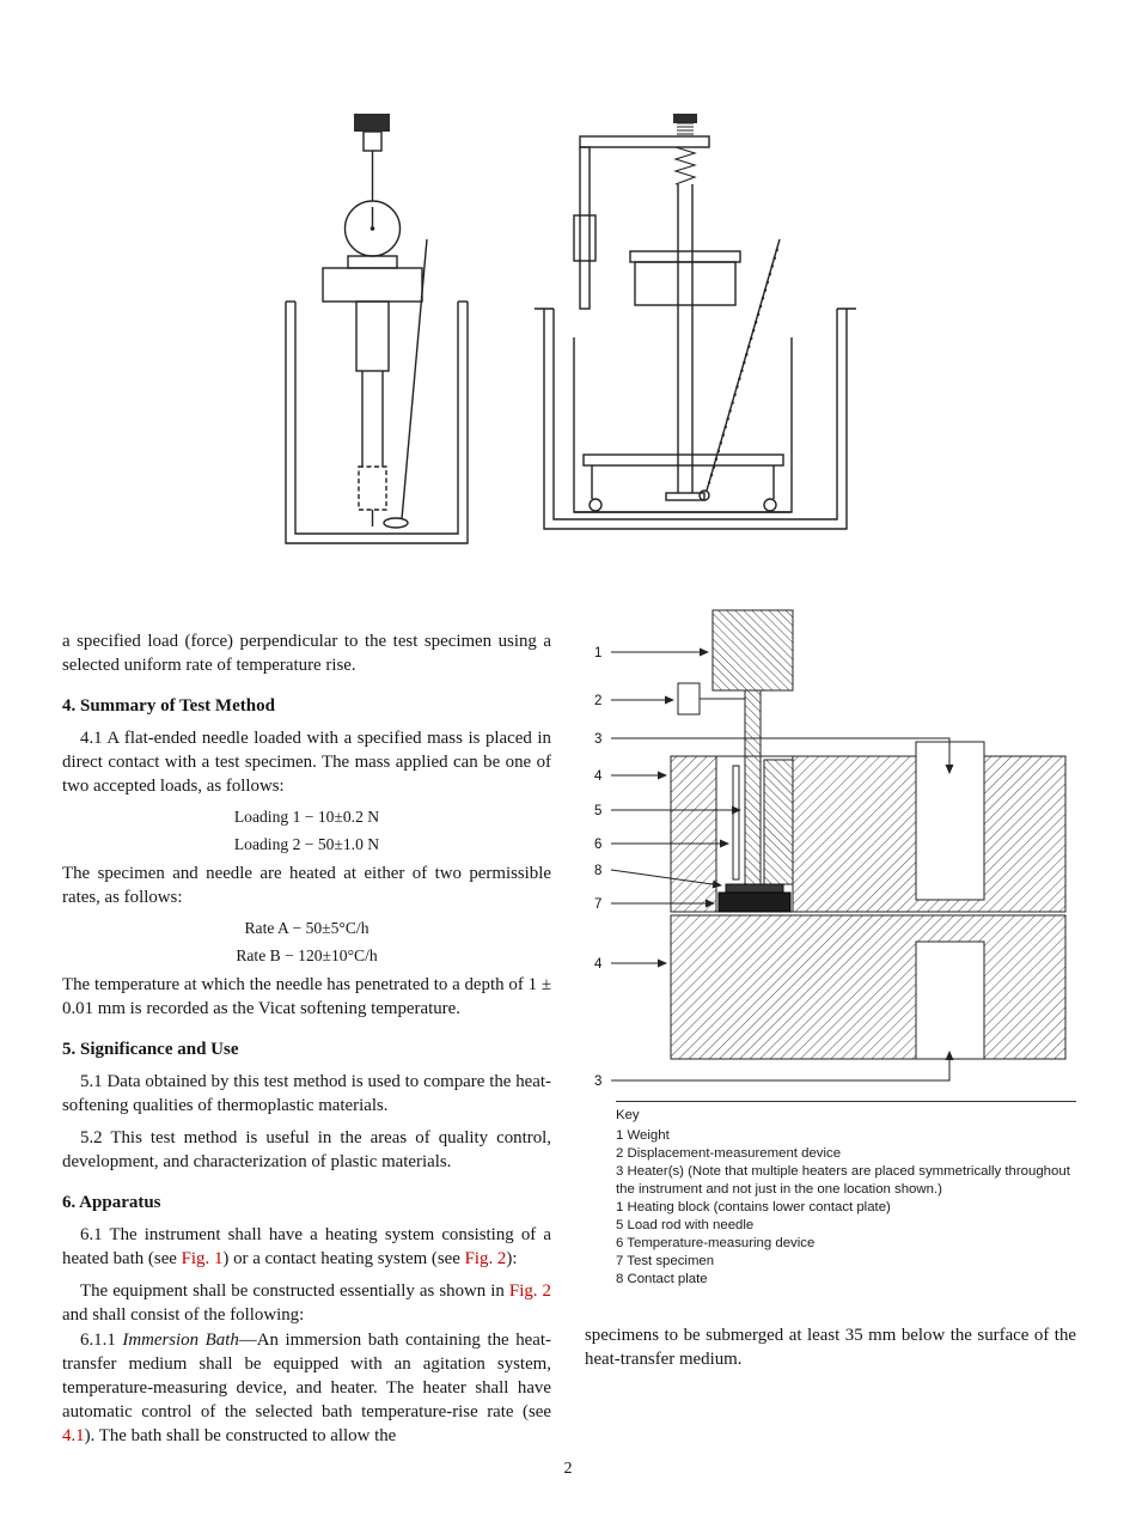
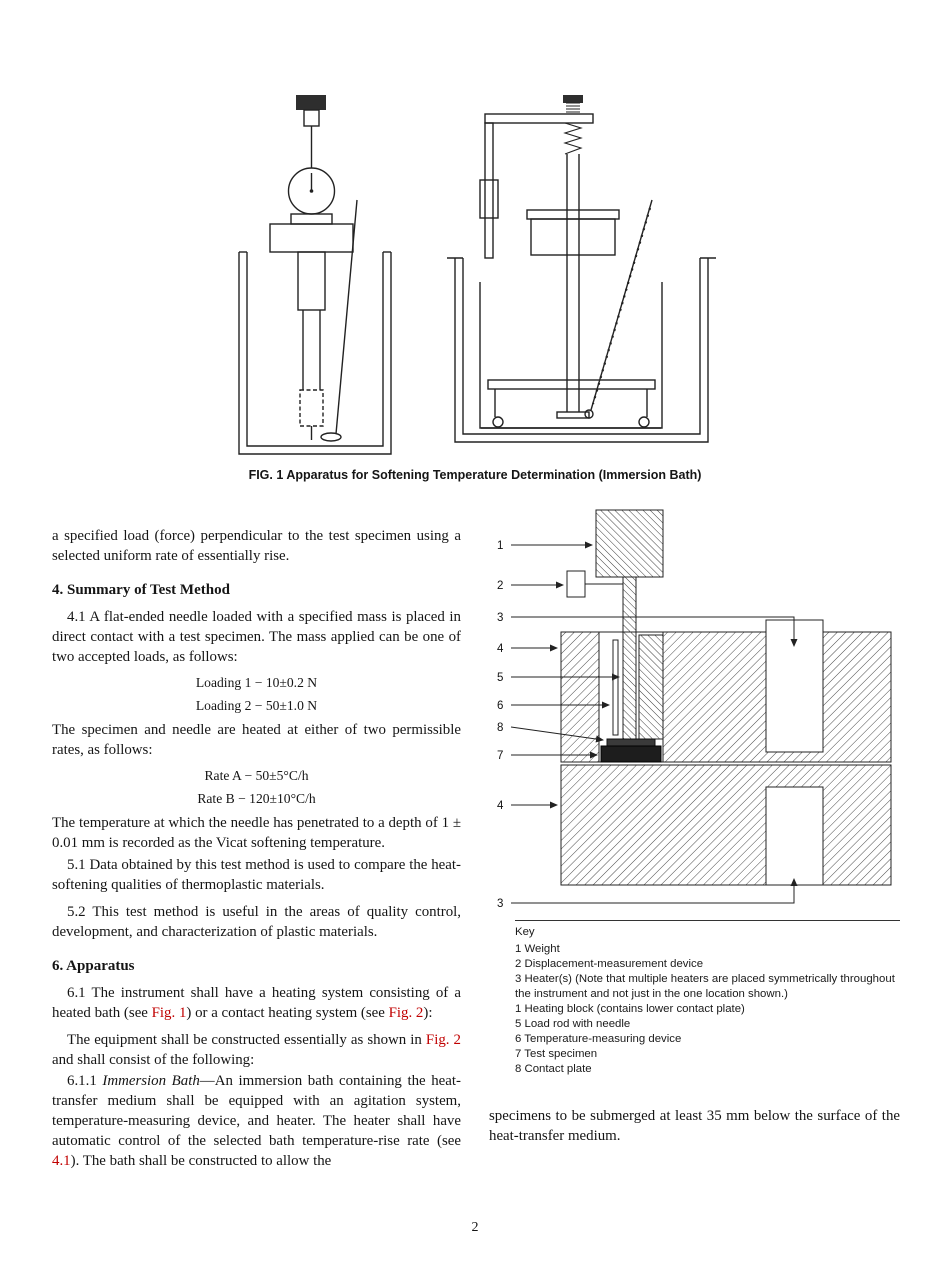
+ FIG. 1 Apparatus for Softening Temperature Determination (Immersion Bath)
- a specified load (force) perpendicular to the test specimen using a selected uniform rate of temperature rise.
+ a specified load (force) perpendicular to the test specimen using a selected uniform rate of essentially rise.
  4. Summary of Test Method
  4.1 A flat-ended needle loaded with a specified mass is placed in direct contact with a test specimen. The mass applied can be one of two accepted loads, as follows:
  Loading 1 − 10±0.2 N
  Loading 2 − 50±1.0 N
  The specimen and needle are heated at either of two permissible rates, as follows:
  Rate A − 50±5°C/h
  Rate B − 120±10°C/h
  The temperature at which the needle has penetrated to a depth of 1 ± 0.01 mm is recorded as the Vicat softening temperature.
- 5. Significance and Use
  5.1 Data obtained by this test method is used to compare the heat-softening qualities of thermoplastic materials.
  5.2 This test method is useful in the areas of quality control, development, and characterization of plastic materials.
  6. Apparatus
  6.1 The instrument shall have a heating system consisting of a heated bath (see Fig. 1) or a contact heating system (see Fig. 2):
  The equipment shall be constructed essentially as shown in Fig. 2 and shall consist of the following:
  6.1.1 Immersion Bath—An immersion bath containing the heat-transfer medium shall be equipped with an agitation system, temperature-measuring device, and heater. The heater shall have automatic control of the selected bath temperature-rise rate (see 4.1). The bath shall be constructed to allow the
  1
  2
  3
  4
  5
  6
  8
  7
  4
  3
  Key
  1 Weight
  2 Displacement-measurement device
  3 Heater(s) (Note that multiple heaters are placed symmetrically throughout the instrument and not just in the one location shown.)
  1 Heating block (contains lower contact plate)
  5 Load rod with needle
  6 Temperature-measuring device
  7 Test specimen
  8 Contact plate
  specimens to be submerged at least 35 mm below the surface of the heat-transfer medium.
  2
